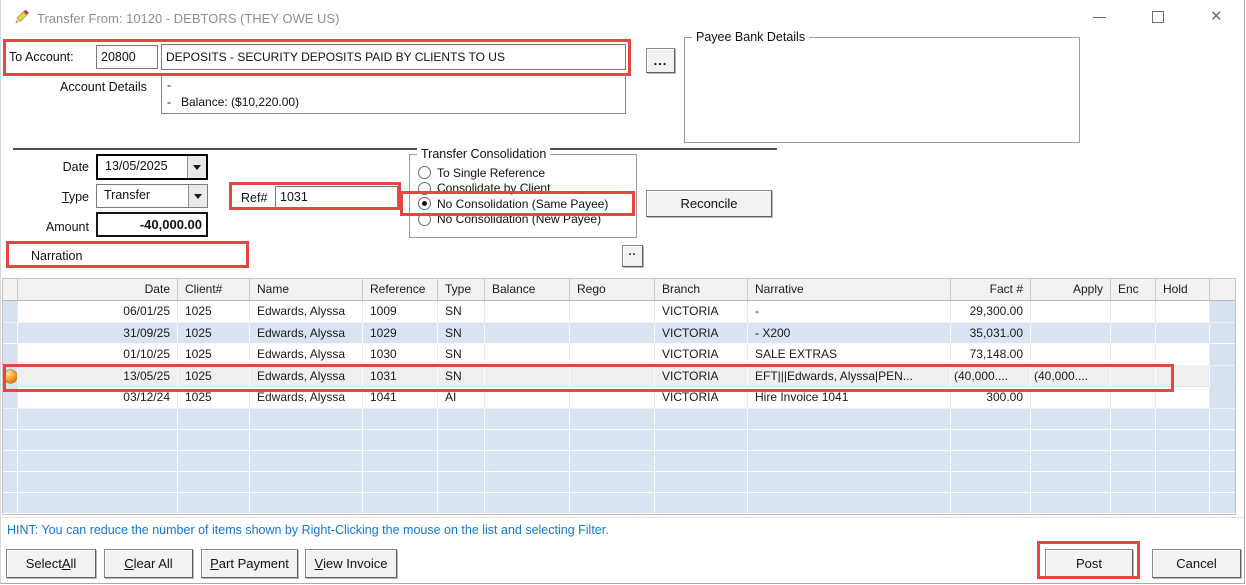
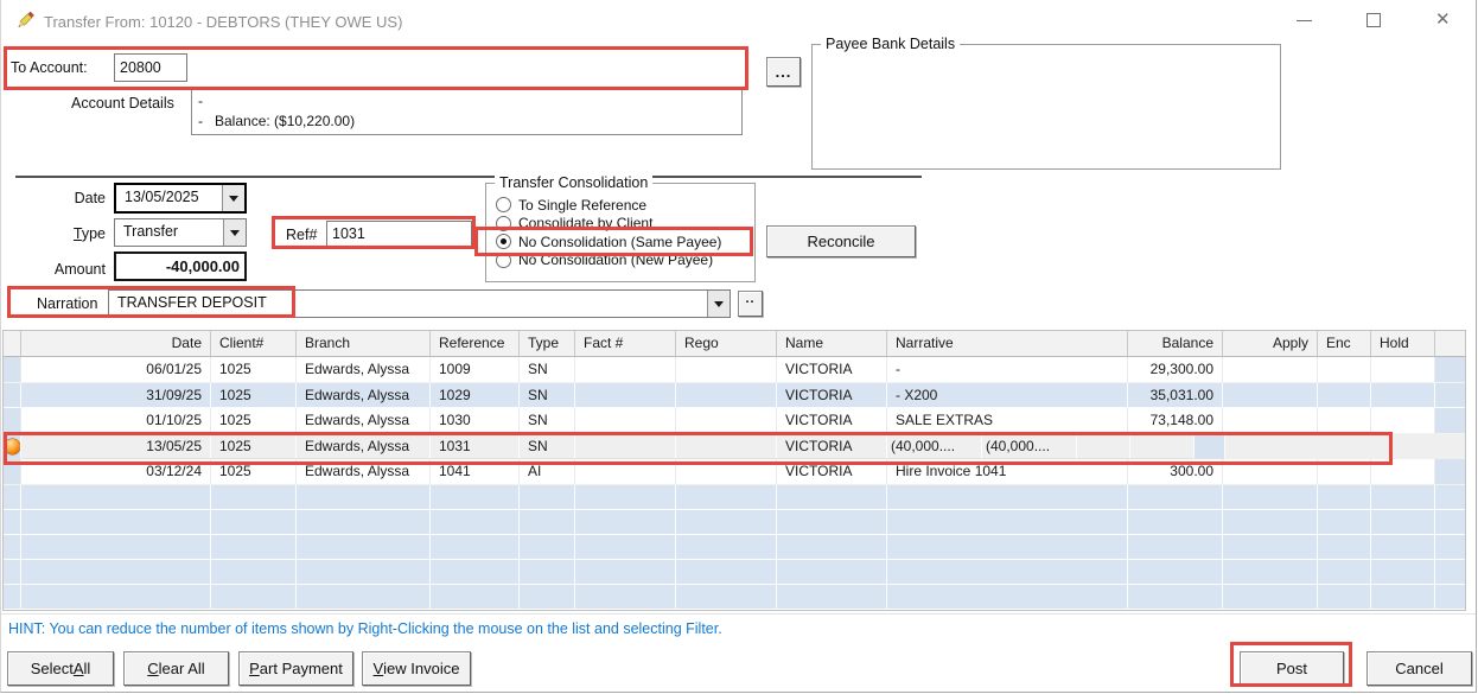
  Transfer From: 10120 - DEBTORS (THEY OWE US)
  ✕
  To Account:
  20800
- DEPOSITS - SECURITY DEPOSITS PAID BY CLIENTS TO US
  ...
  Account Details
  -
  - Balance: ($10,220.00)
  Payee Bank Details
  Date
  13/05/2025
  Type
  Transfer
  Amount
  -40,000.00
  Ref#
  1031
  Transfer Consolidation
  To Single Reference
  Consolidate by Client
  No Consolidation (Same Payee)
  No Consolidation (New Payee)
  Reconcile
  Narration
+ TRANSFER DEPOSIT
  ..
  Date
  Client#
- Name
+ Branch
  Reference
  Type
- Balance
+ Fact #
  Rego
- Branch
+ Name
  Narrative
- Fact #
+ Balance
  Apply
  Enc
  Hold
  06/01/25
  1025
  Edwards, Alyssa
  1009
  SN
  VICTORIA
  -
  29,300.00
  31/09/25
  1025
  Edwards, Alyssa
  1029
  SN
  VICTORIA
  - X200
  35,031.00
  01/10/25
  1025
  Edwards, Alyssa
  1030
  SN
  VICTORIA
  SALE EXTRAS
  73,148.00
  13/05/25
  1025
  Edwards, Alyssa
  1031
  SN
  VICTORIA
- EFT|||Edwards, Alyssa|PEN...
  (40,000....
  (40,000....
  03/12/24
  1025
  Edwards, Alyssa
  1041
  AI
  VICTORIA
  Hire Invoice 1041
  300.00
  HINT: You can reduce the number of items shown by Right-Clicking the mouse on the list and selecting Filter.
  Select
  A
  ll
  C
  lear All
  P
  art Payment
  V
  iew Invoice
  Post
  Cancel
